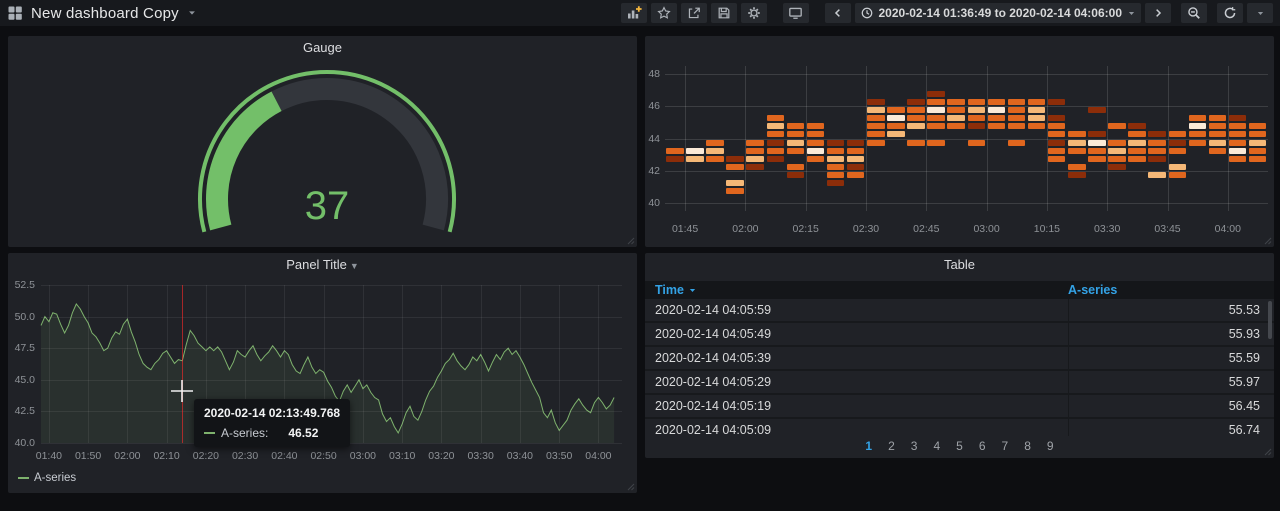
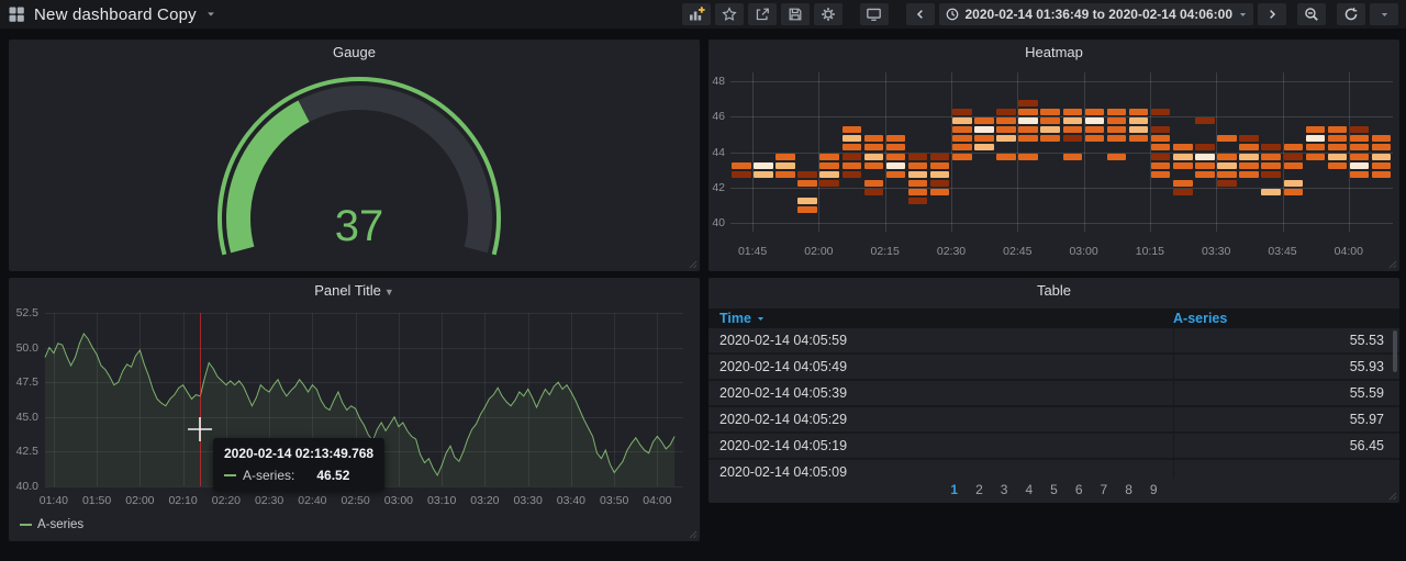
  New dashboard Copy
  2020-02-14 01:36:49 to 2020-02-14 04:06:00
  Gauge
  37
+ Heatmap
  48
  46
  44
  42
  40
  01:45
  02:00
  02:15
  02:30
  02:45
  03:00
  10:15
  03:30
  03:45
  04:00
  Panel Title ▼
  52.5
  50.0
  47.5
  45.0
  42.5
  40.0
  01:40
  01:50
  02:00
  02:10
  02:20
  02:30
  02:40
  02:50
  03:00
  03:10
  03:20
  03:30
  03:40
  03:50
  04:00
  2020-02-14 02:13:49.768
  A-series:
  46.52
  A-series
  Table
  Time
  A-series
  2020-02-14 04:05:59
  55.53
  2020-02-14 04:05:49
  55.93
  2020-02-14 04:05:39
  55.59
  2020-02-14 04:05:29
  55.97
  2020-02-14 04:05:19
  56.45
  2020-02-14 04:05:09
- 56.74
  1
  2
  3
  4
  5
  6
  7
  8
  9
